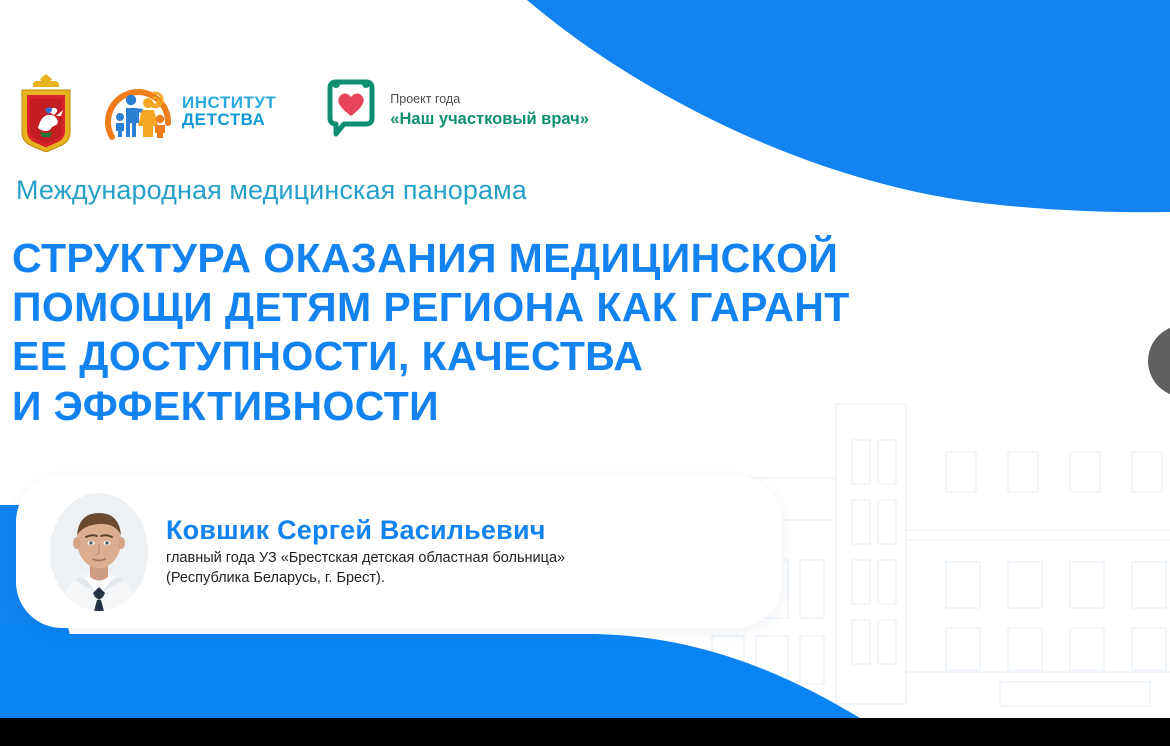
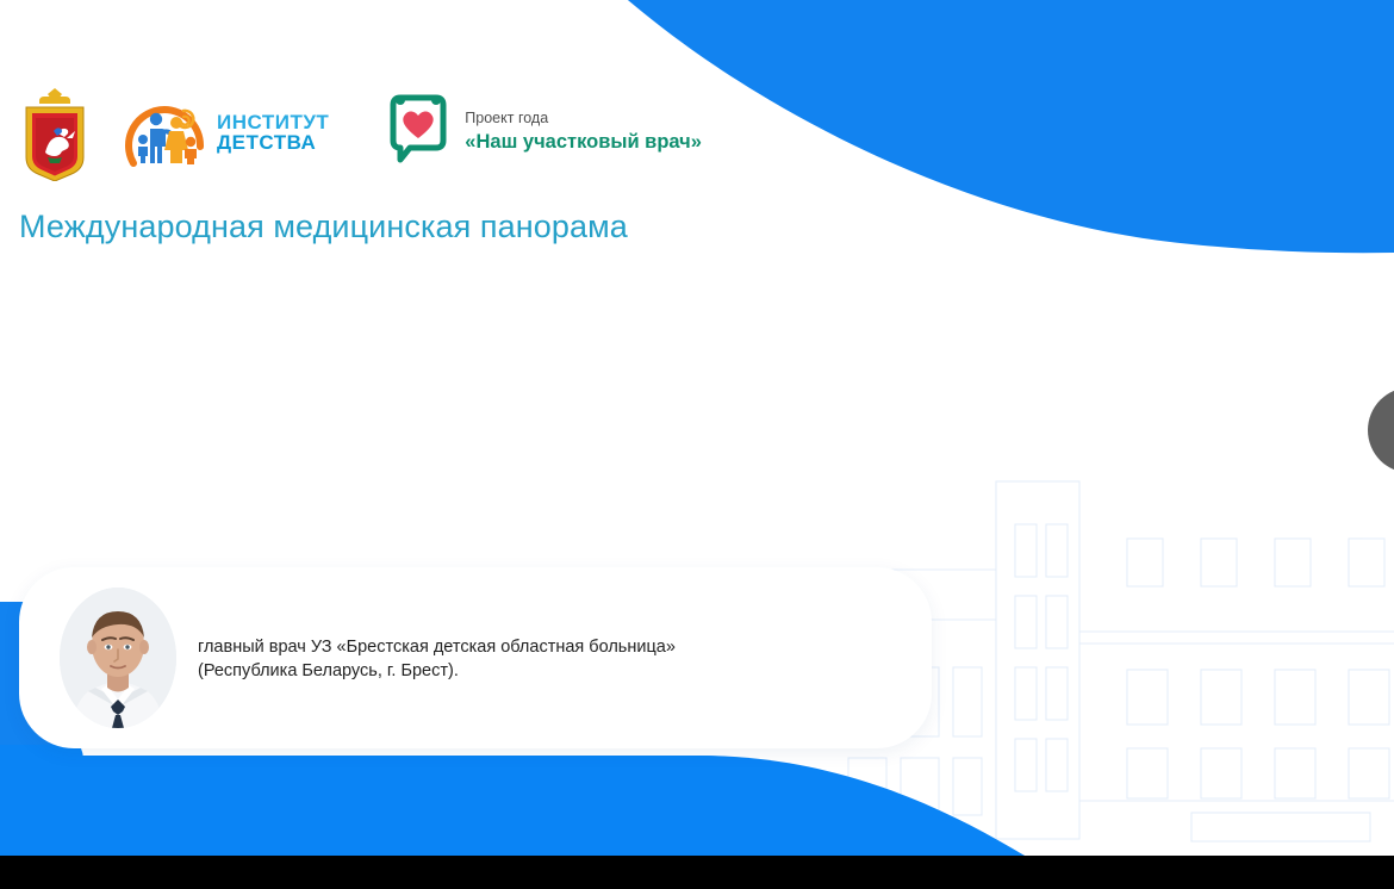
  ИНСТИТУТ
  ДЕТСТВА
  Проект года
  «Наш участковый врач»
  Международная медицинская панорама
- СТРУКТУРА ОКАЗАНИЯ МЕДИЦИНСКОЙ
- ПОМОЩИ ДЕТЯМ РЕГИОНА КАК ГАРАНТ
- ЕЕ ДОСТУПНОСТИ, КАЧЕСТВА
- И ЭФФЕКТИВНОСТИ
- Ковшик Сергей Васильевич
- главный года УЗ «Брестская детская областная больница»
+ главный врач УЗ «Брестская детская областная больница»
  (Республика Беларусь, г. Брест).
